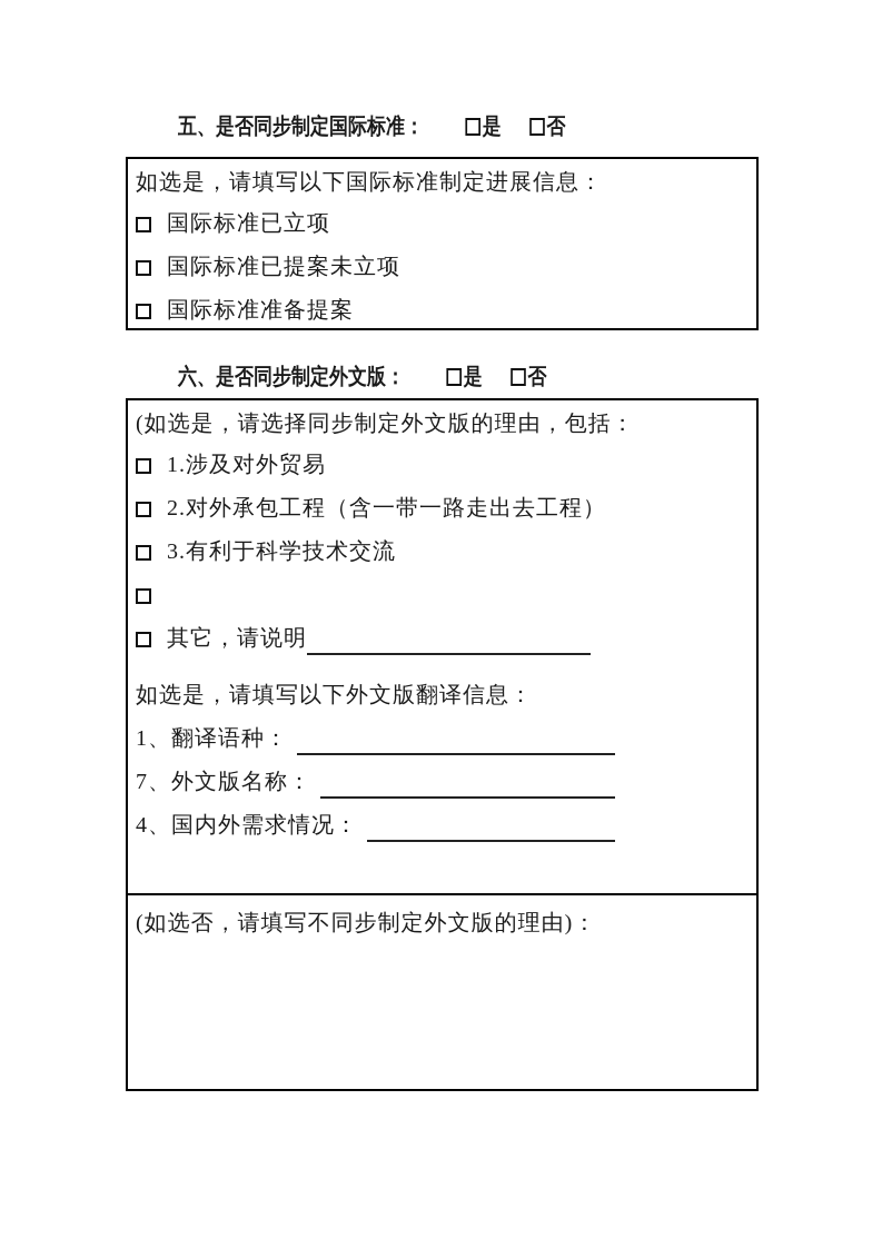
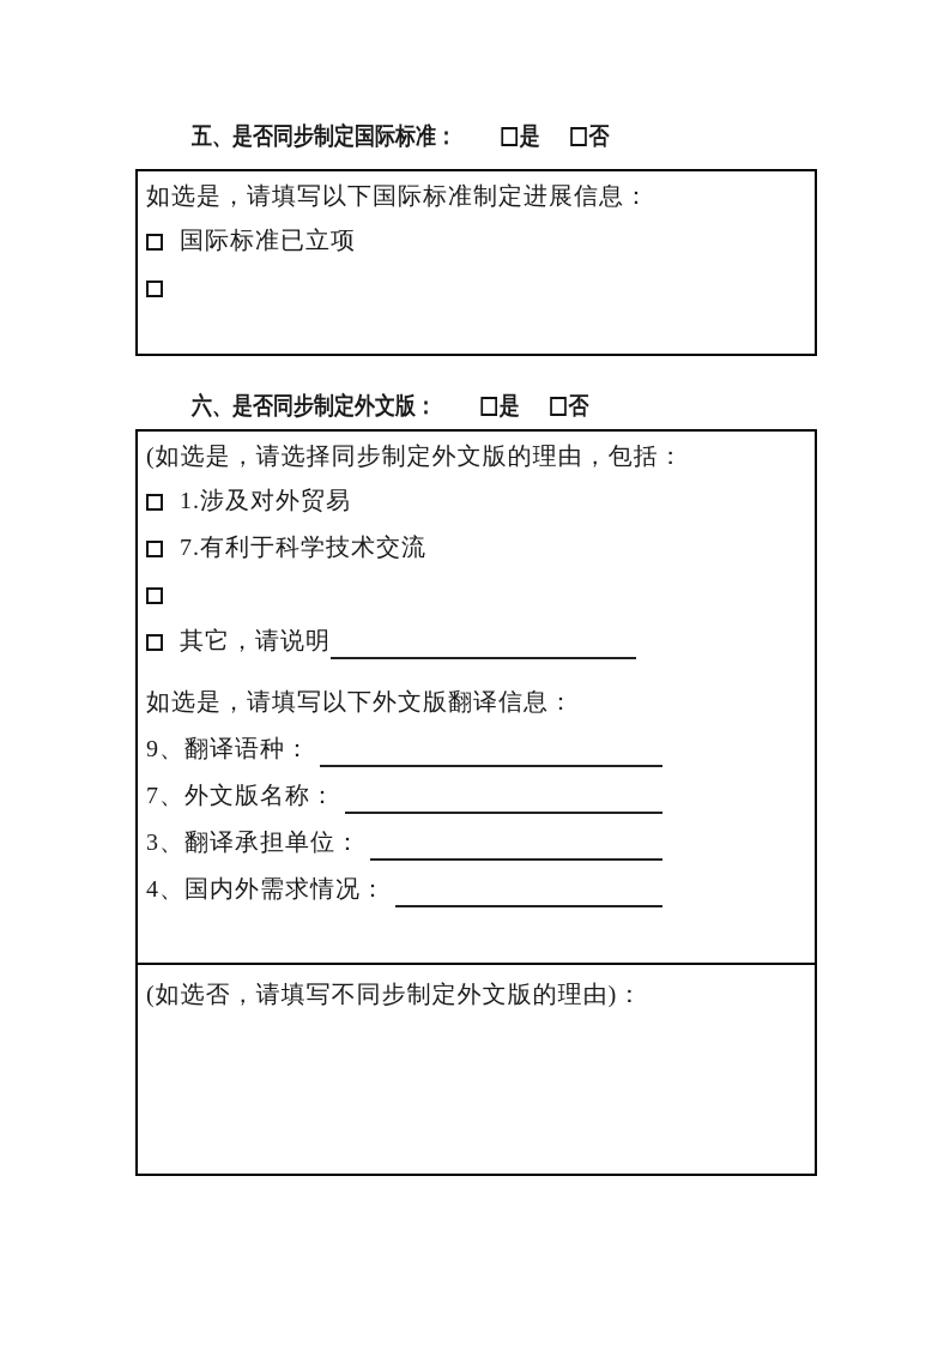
  五、是否同步制定国际标准：
  是
  否
  如选是，请填写以下国际标准制定进展信息：
  国际标准已立项
- 国际标准已提案未立项
- 国际标准准备提案
  六、是否同步制定外文版：
  是
  否
  (如选是，请选择同步制定外文版的理由，包括：
  1.涉及对外贸易
- 2.对外承包工程（含一带一路走出去工程）
- 3.有利于科学技术交流
+ 7.有利于科学技术交流
  其它，请说明
  如选是，请填写以下外文版翻译信息：
- 1、翻译语种：
+ 9、翻译语种：
  7、外文版名称：
+ 3、翻译承担单位：
  4、国内外需求情况：
  (如选否，请填写不同步制定外文版的理由)：
